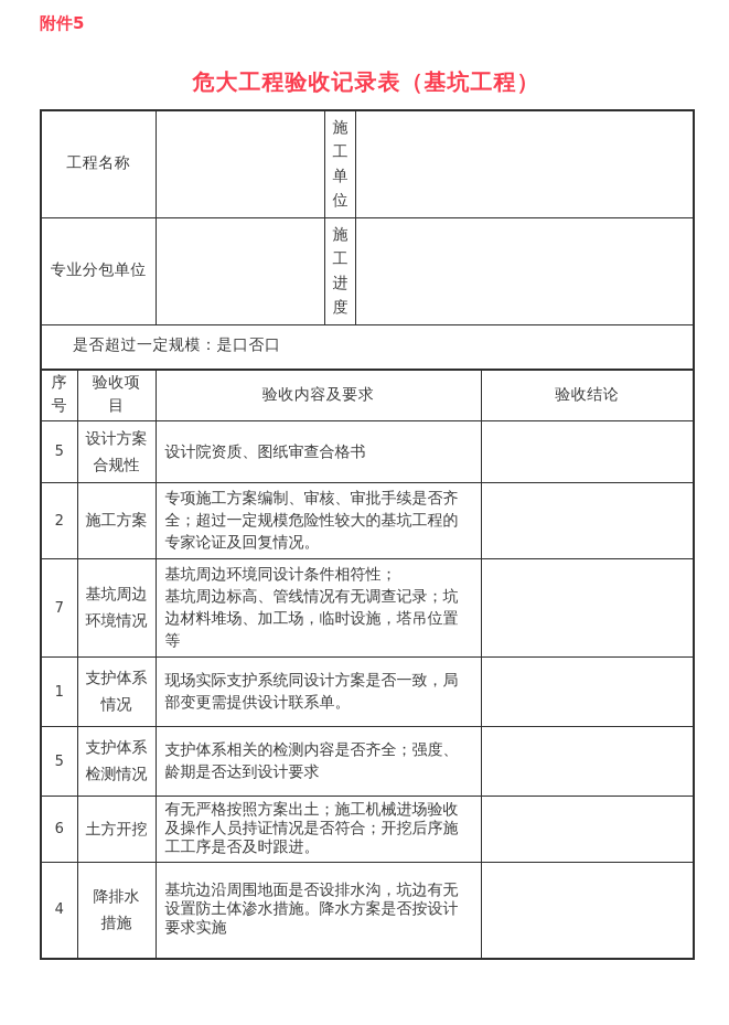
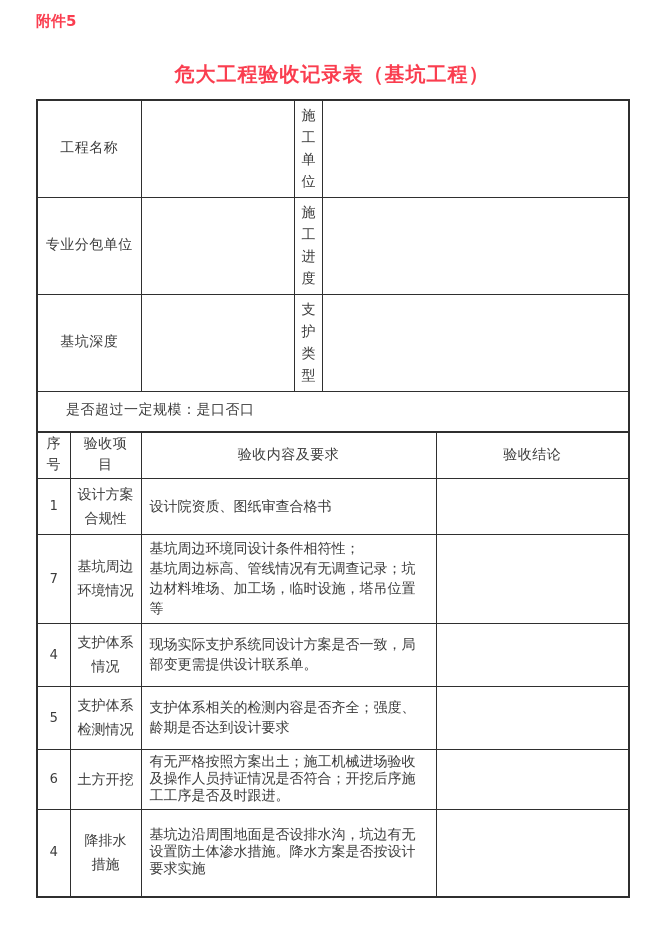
  附件5
  危大工程验收记录表（基坑工程）
  工程名称		施工单位
  专业分包单位		施工进度
+ 基坑深度		支护类型
  是否超过一定规模：是口否口
  序 号	验收项 目	验收内容及要求	验收结论
- 5	设计方案 合规性	设计院资质、图纸审查合格书
+ 1	设计方案 合规性	设计院资质、图纸审查合格书
- 2	施工方案	专项施工方案编制、审核、审批手续是否齐全；超过一定规模危险性较大的基坑工程的专家论证及回复情况。
  7	基坑周边 环境情况	基坑周边环境同设计条件相符性； 基坑周边标高、管线情况有无调查记录；坑边材料堆场、加工场，临时设施，塔吊位置等
- 1	支护体系 情况	现场实际支护系统同设计方案是否一致，局部变更需提供设计联系单。
+ 4	支护体系 情况	现场实际支护系统同设计方案是否一致，局部变更需提供设计联系单。
  5	支护体系 检测情况	支护体系相关的检测内容是否齐全；强度、龄期是否达到设计要求
  6	土方开挖	有无严格按照方案出土；施工机械进场验收及操作人员持证情况是否符合；开挖后序施工工序是否及时跟进。
  4	降排水 措施	基坑边沿周围地面是否设排水沟，坑边有无设置防土体渗水措施。降水方案是否按设计要求实施
